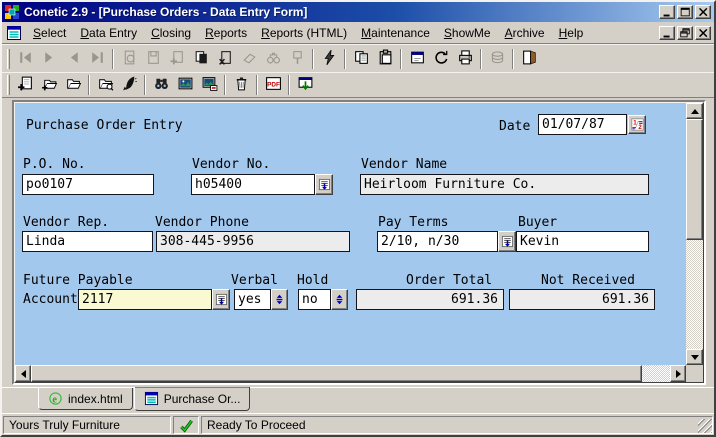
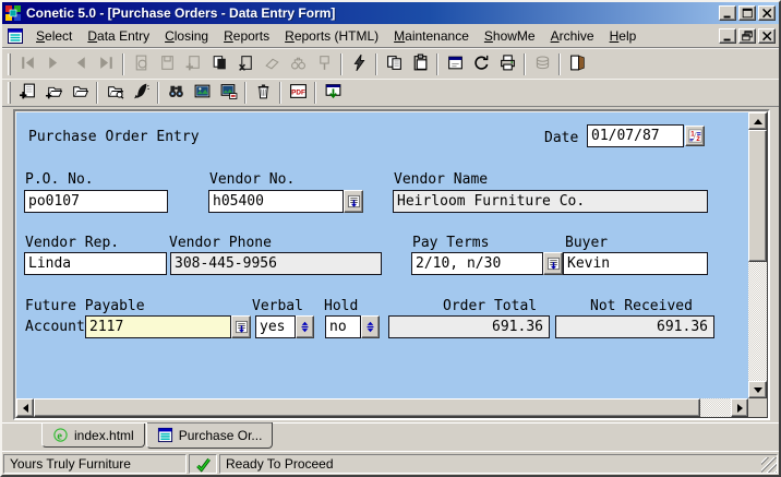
- Conetic 2.9 - [Purchase Orders - Data Entry Form]
+ Conetic 5.0 - [Purchase Orders - Data Entry Form]
  Select
  Data Entry
  Closing
  Reports
  Reports (HTML)
  Maintenance
  ShowMe
  Archive
  Help
  Purchase Order Entry
  Date
  01/07/87
  P.O. No.
  Vendor No.
  Vendor Name
  po0107
  h05400
  Heirloom Furniture Co.
  Vendor Rep.
  Vendor Phone
  Pay Terms
  Buyer
  Linda
  308-445-9956
  2/10, n/30
  Kevin
  Future Payable
  Verbal
  Hold
  Order Total
  Not Received
  Account
  2117
  yes
  no
  691.36
  691.36
  e
  index.html
  Purchase Or...
  Yours Truly Furniture
  Ready To Proceed
